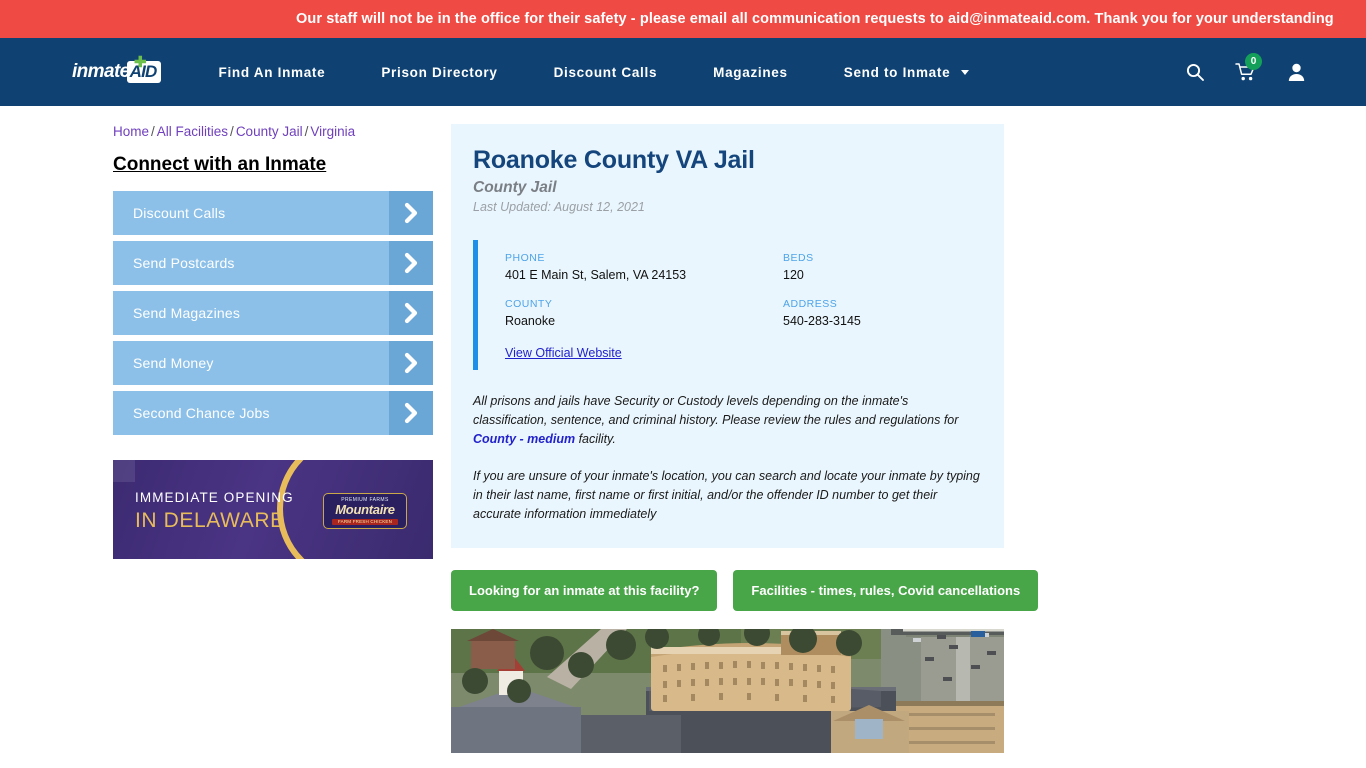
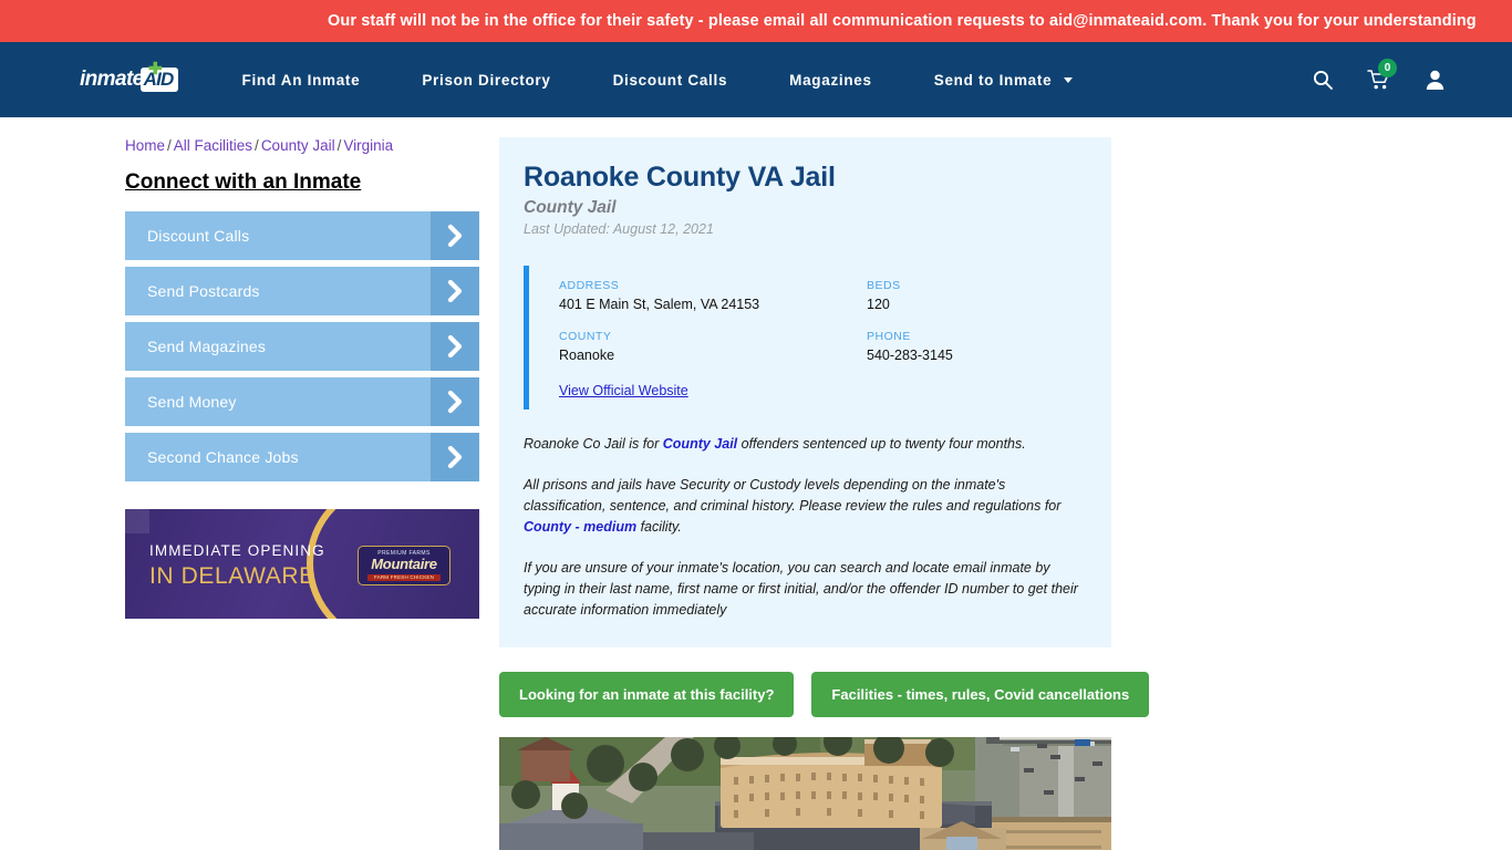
  Our staff will not be in the office for their safety - please email all communication requests to aid@inmateaid.com. Thank you for your understanding
  inmate
  ✚
  AID
  Find An Inmate
  Prison Directory
  Discount Calls
  Magazines
  Send to Inmate
  0
  Home / All Facilities / County Jail / Virginia
  Connect with an Inmate
  Discount Calls
  Send Postcards
  Send Magazines
  Send Money
  Second Chance Jobs
  IMMEDIATE OPENING
  IN DELAWARE
  Mountaire
  Roanoke County VA Jail
  County Jail
  Last Updated: August 12, 2021
- PHONE
+ ADDRESS
  401 E Main St, Salem, VA 24153
  BEDS
  120
  COUNTY
  Roanoke
- ADDRESS
+ PHONE
  540-283-3145
  View Official Website
+ Roanoke Co Jail is for County Jail offenders sentenced up to twenty four months.
  All prisons and jails have Security or Custody levels depending on the inmate's classification, sentence, and criminal history. Please review the rules and regulations for County - medium facility.
- If you are unsure of your inmate's location, you can search and locate your inmate by typing in their last name, first name or first initial, and/or the offender ID number to get their accurate information immediately
+ If you are unsure of your inmate's location, you can search and locate email inmate by typing in their last name, first name or first initial, and/or the offender ID number to get their accurate information immediately
  Looking for an inmate at this facility?
  Facilities - times, rules, Covid cancellations
